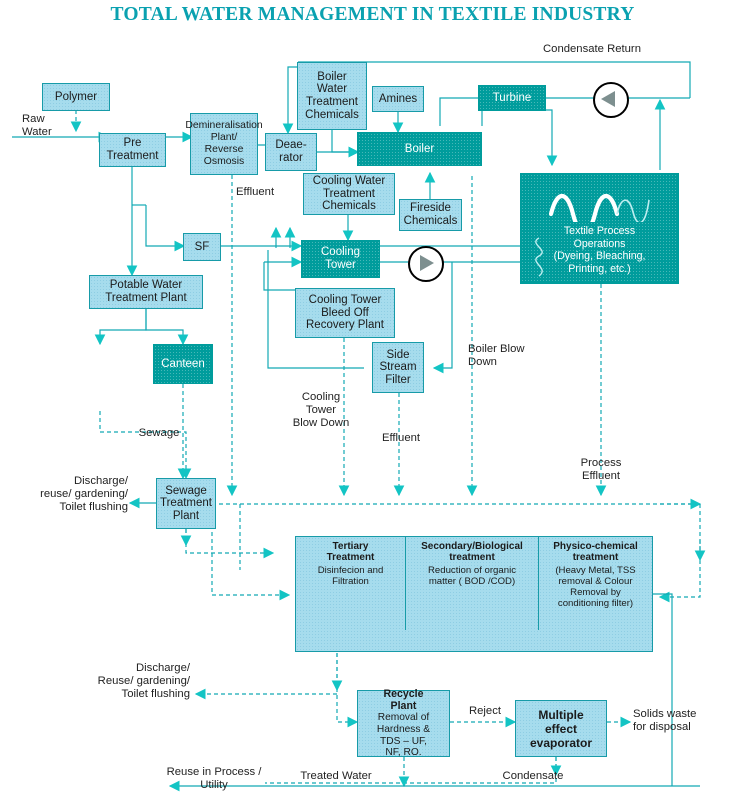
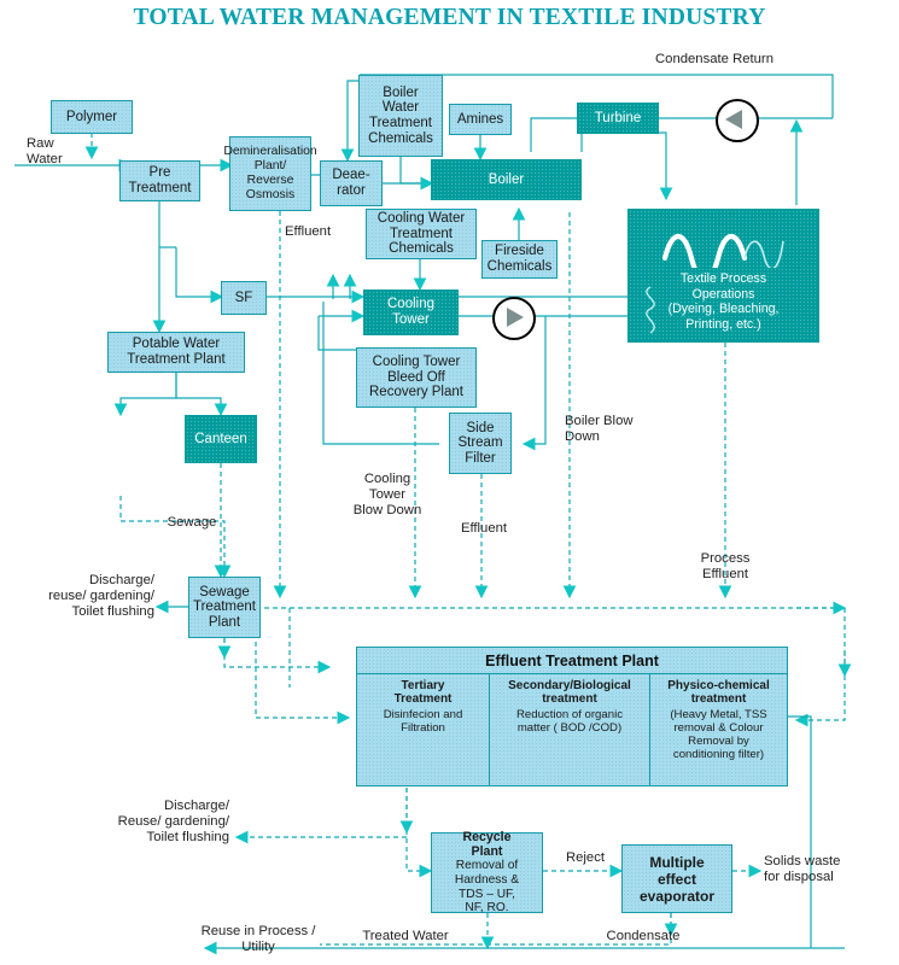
  TOTAL WATER MANAGEMENT IN TEXTILE INDUSTRY
  Polymer
  Pre
  Treatment
  Demineralisation Plant/
  Reverse Osmosis
  Deae-
  rator
  Boiler
  Water
  Treatment
  Chemicals
  Amines
  Boiler
  Turbine
  Cooling Water
  Treatment
  Chemicals
  Fireside
  Chemicals
  SF
  Cooling
  Tower
  Cooling Tower
  Bleed Off
  Recovery Plant
  Side
  Stream
  Filter
  Textile Process
  Operations
  (Dyeing, Bleaching,
  Printing, etc.)
  Potable Water
  Treatment Plant
  Canteen
  Sewage
  Treatment
  Plant
  Recycle
  Plant
  Removal of
  Hardness &
  TDS – UF,
  NF, RO.
  Multiple
  effect
  evaporator
+ Effluent Treatment Plant
  Tertiary
  Treatment
  Disinfecion and
  Filtration
  Secondary/Biological
  treatment
  Reduction of organic
  matter ( BOD /COD)
  Physico-chemical
  treatment
  (Heavy Metal, TSS
  removal & Colour
  Removal by
  conditioning filter)
  Condensate Return
  Raw
  Water
  Effluent
  Cooling
  Tower
  Blow Down
  Effluent
  Boiler Blow
  Down
  Process
  Effluent
  Sewage
  Discharge/
  reuse/ gardening/
  Toilet flushing
  Discharge/
  Reuse/ gardening/
  Toilet flushing
  Reject
  Solids waste
  for disposal
  Condensate
  Treated Water
  Reuse in Process /
  Utility
